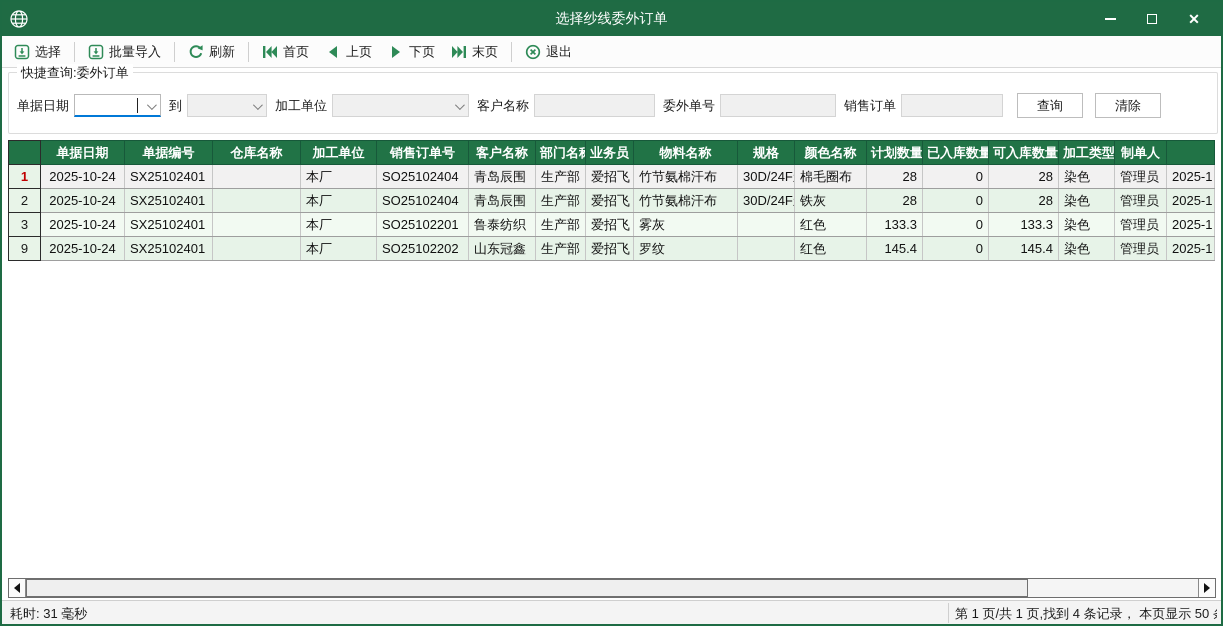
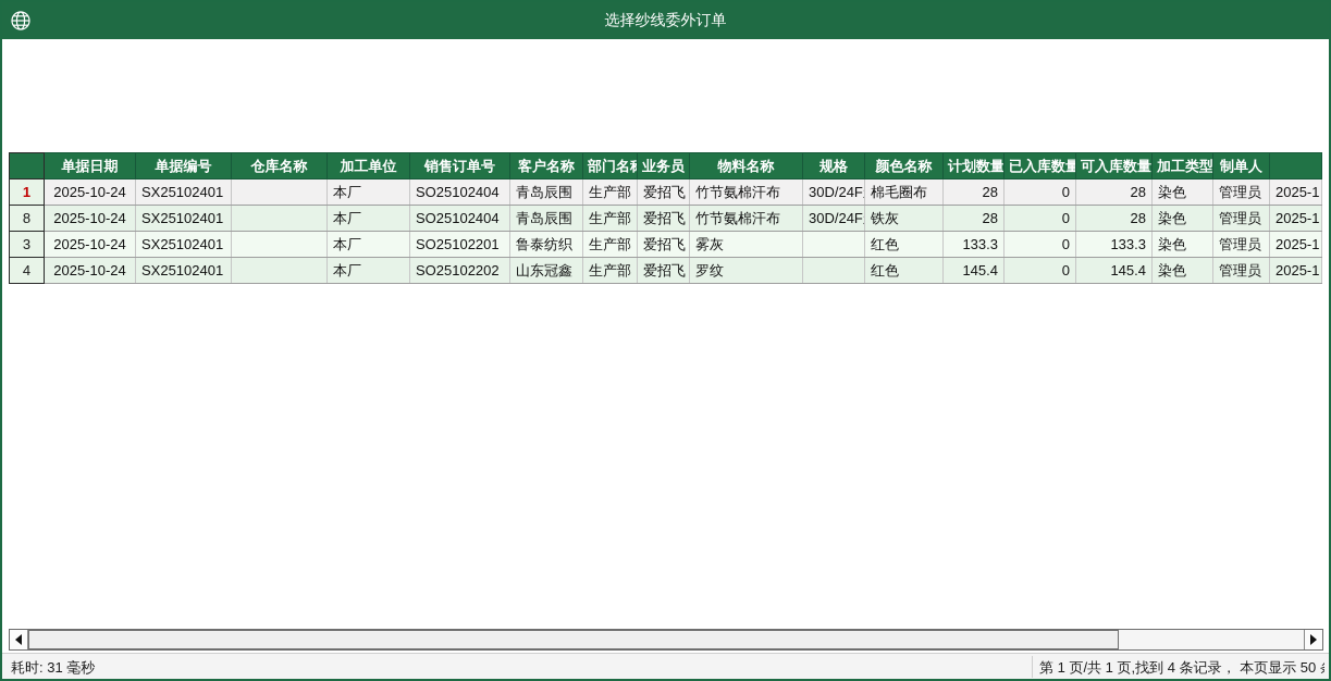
  选择纱线委外订单
- ✕
- 选择
- 批量导入
- 刷新
- 首页
- 上页
- 下页
- 末页
- 退出
- 快捷查询:委外订单
- 单据日期
- 到
- 加工单位
- 客户名称
- 委外单号
- 销售订单
- 查询
- 清除
  	单据日期	单据编号	仓库名称	加工单位	销售订单号	客户名称	部门名	业务员	物料名称	规格	颜色名称	计划数量	已入库数量	可入库数量	加工类型	制单人
  1	2025-10-24	SX25102401		本厂	SO25102404	青岛辰围	生产部	爱招飞	竹节氨棉汗布	30D/24F	棉毛圈布	28	0	28	染色	管理员	2025-1
- 2	2025-10-24	SX25102401		本厂	SO25102404	青岛辰围	生产部	爱招飞	竹节氨棉汗布	30D/24F	铁灰	28	0	28	染色	管理员	2025-1
+ 8	2025-10-24	SX25102401		本厂	SO25102404	青岛辰围	生产部	爱招飞	竹节氨棉汗布	30D/24F	铁灰	28	0	28	染色	管理员	2025-1
  3	2025-10-24	SX25102401		本厂	SO25102201	鲁泰纺织	生产部	爱招飞	雾灰		红色	133.3	0	133.3	染色	管理员	2025-1
- 9	2025-10-24	SX25102401		本厂	SO25102202	山东冠鑫	生产部	爱招飞	罗纹		红色	145.4	0	145.4	染色	管理员	2025-1
+ 4	2025-10-24	SX25102401		本厂	SO25102202	山东冠鑫	生产部	爱招飞	罗纹		红色	145.4	0	145.4	染色	管理员	2025-1
  耗时: 31 毫秒
  第 1 页/共 1 页,找到 4 条记录， 本页显示 50
